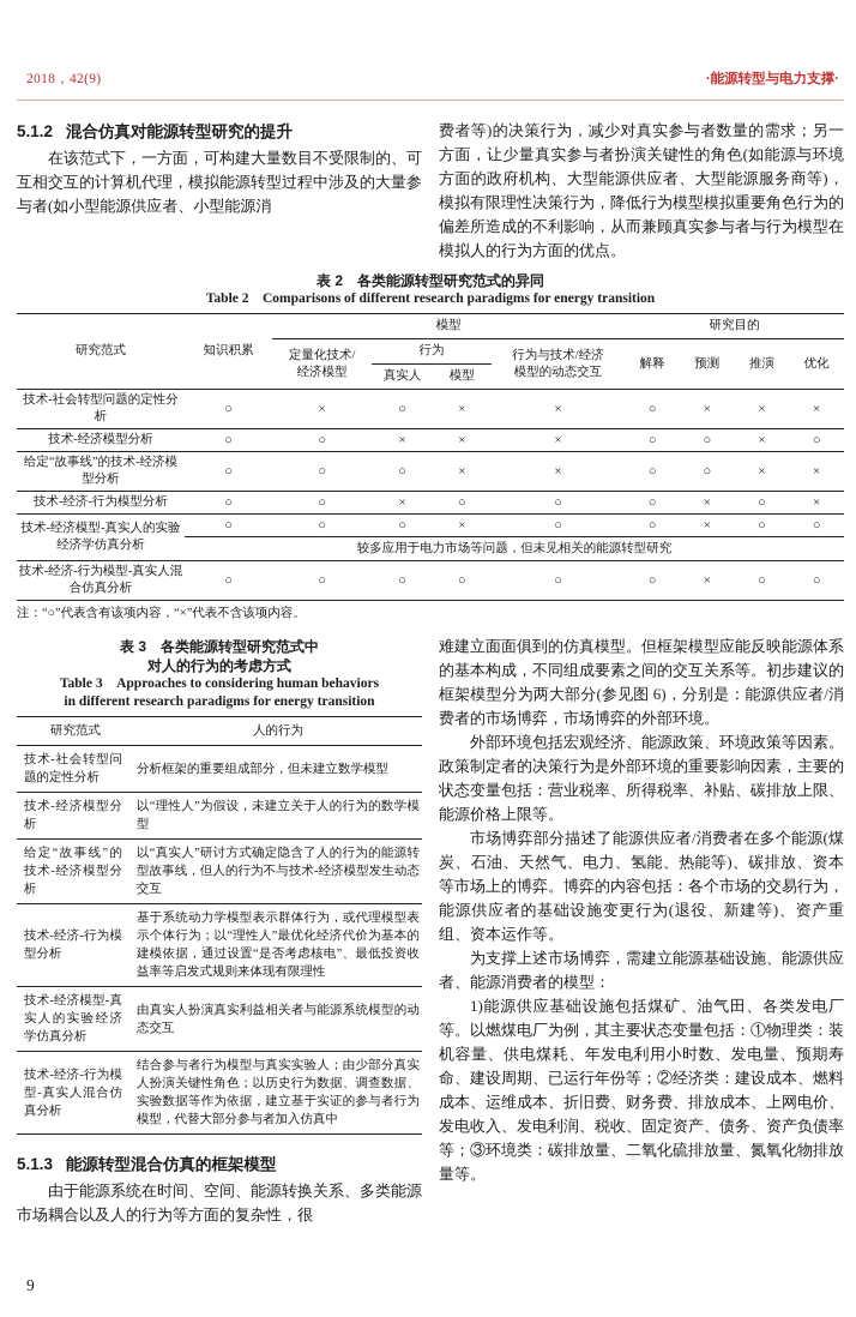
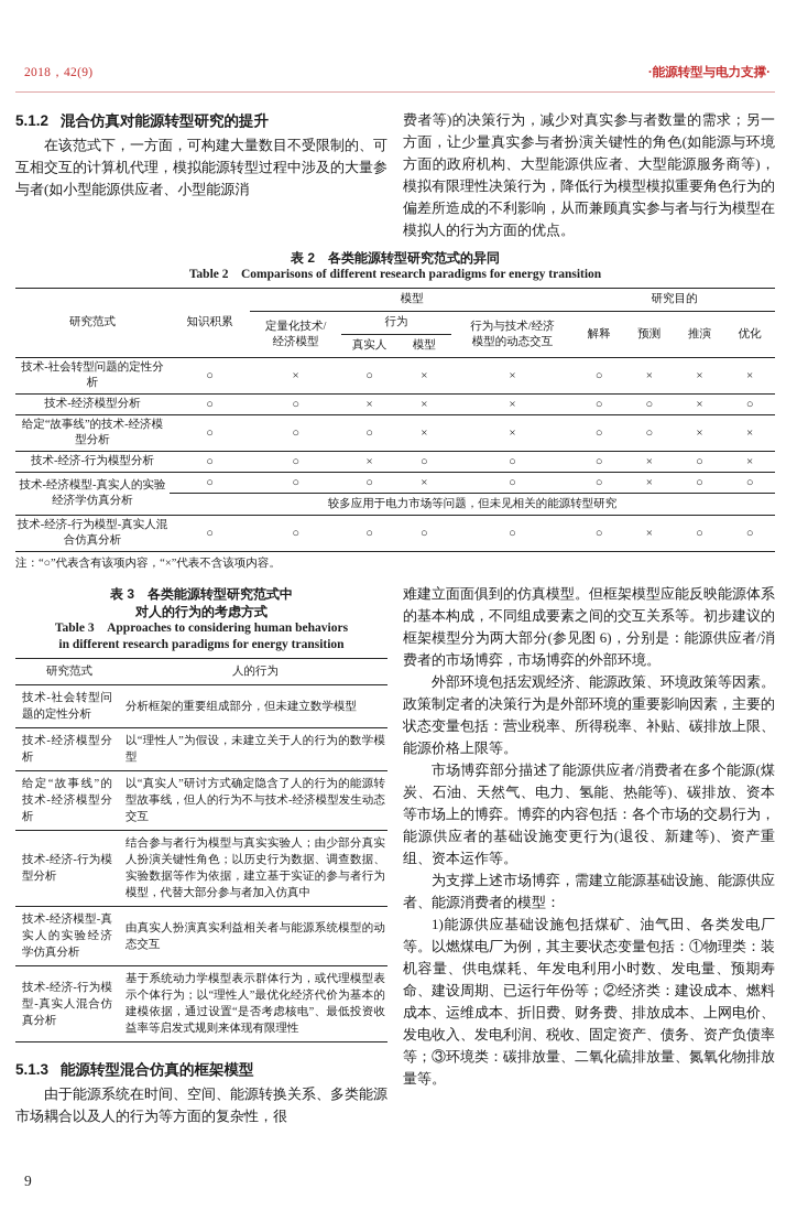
  2018，42(9)
  ·能源转型与电力支撑·
  5.1.2 混合仿真对能源转型研究的提升
  在该范式下，一方面，可构建大量数目不受限制的、可互相交互的计算机代理，模拟能源转型过程中涉及的大量参与者(如小型能源供应者、小型能源消
  费者等)的决策行为，减少对真实参与者数量的需求；另一方面，让少量真实参与者扮演关键性的角色(如能源与环境方面的政府机构、大型能源供应者、大型能源服务商等)，模拟有限理性决策行为，降低行为模型模拟重要角色行为的偏差所造成的不利影响，从而兼顾真实参与者与行为模型在模拟人的行为方面的优点。
  表 2 各类能源转型研究范式的异同
  Table 2 Comparisons of different research paradigms for energy transition
  研究范式	知识积累	模型	研究目的
  定量化技术/经济模型	行为	行为与技术/经济模型的动态交互	解释	预测	推演	优化
  真实人	模型
  技术-社会转型问题的定性分析	○	×	○	×	×	○	×	×	×
  技术-经济模型分析	○	○	×	×	×	○	○	×	○
  给定“故事线”的技术-经济模型分析	○	○	○	×	×	○	○	×	×
  技术-经济-行为模型分析	○	○	×	○	○	○	×	○	×
  技术-经济模型-真实人的实验经济学仿真分析	○	○	○	×	○	○	×	○	○
  较多应用于电力市场等问题，但未见相关的能源转型研究
  技术-经济-行为模型-真实人混合仿真分析	○	○	○	○	○	○	×	○	○
  注：“○”代表含有该项内容，“×”代表不含该项内容。
  表 3 各类能源转型研究范式中
  对人的行为的考虑方式
  Table 3 Approaches to considering human behaviors
  in different research paradigms for energy transition
  研究范式	人的行为
  技术-社会转型问题的定性分析	分析框架的重要组成部分，但未建立数学模型
  技术-经济模型分析	以“理性人”为假设，未建立关于人的行为的数学模型
  给定“故事线”的技术-经济模型分析	以“真实人”研讨方式确定隐含了人的行为的能源转型故事线，但人的行为不与技术-经济模型发生动态交互
- 技术-经济-行为模型分析	基于系统动力学模型表示群体行为，或代理模型表示个体行为；以“理性人”最优化经济代价为基本的建模依据，通过设置“是否考虑核电”、最低投资收益率等启发式规则来体现有限理性
+ 技术-经济-行为模型分析	结合参与者行为模型与真实实验人；由少部分真实人扮演关键性角色；以历史行为数据、调查数据、实验数据等作为依据，建立基于实证的参与者行为模型，代替大部分参与者加入仿真中
  技术-经济模型-真实人的实验经济学仿真分析	由真实人扮演真实利益相关者与能源系统模型的动态交互
- 技术-经济-行为模型-真实人混合仿真分析	结合参与者行为模型与真实实验人；由少部分真实人扮演关键性角色；以历史行为数据、调查数据、实验数据等作为依据，建立基于实证的参与者行为模型，代替大部分参与者加入仿真中
+ 技术-经济-行为模型-真实人混合仿真分析	基于系统动力学模型表示群体行为，或代理模型表示个体行为；以“理性人”最优化经济代价为基本的建模依据，通过设置“是否考虑核电”、最低投资收益率等启发式规则来体现有限理性
  5.1.3 能源转型混合仿真的框架模型
  由于能源系统在时间、空间、能源转换关系、多类能源市场耦合以及人的行为等方面的复杂性，很
  难建立面面俱到的仿真模型。但框架模型应能反映能源体系的基本构成，不同组成要素之间的交互关系等。初步建议的框架模型分为两大部分(参见图 6)，分别是：能源供应者/消费者的市场博弈，市场博弈的外部环境。
  外部环境包括宏观经济、能源政策、环境政策等因素。政策制定者的决策行为是外部环境的重要影响因素，主要的状态变量包括：营业税率、所得税率、补贴、碳排放上限、能源价格上限等。
  市场博弈部分描述了能源供应者/消费者在多个能源(煤炭、石油、天然气、电力、氢能、热能等)、碳排放、资本等市场上的博弈。博弈的内容包括：各个市场的交易行为，能源供应者的基础设施变更行为(退役、新建等)、资产重组、资本运作等。
  为支撑上述市场博弈，需建立能源基础设施、能源供应者、能源消费者的模型：
  1)能源供应基础设施包括煤矿、油气田、各类发电厂等。以燃煤电厂为例，其主要状态变量包括：①物理类：装机容量、供电煤耗、年发电利用小时数、发电量、预期寿命、建设周期、已运行年份等；②经济类：建设成本、燃料成本、运维成本、折旧费、财务费、排放成本、上网电价、发电收入、发电利润、税收、固定资产、债务、资产负债率等；③环境类：碳排放量、二氧化硫排放量、氮氧化物排放量等。
  9
